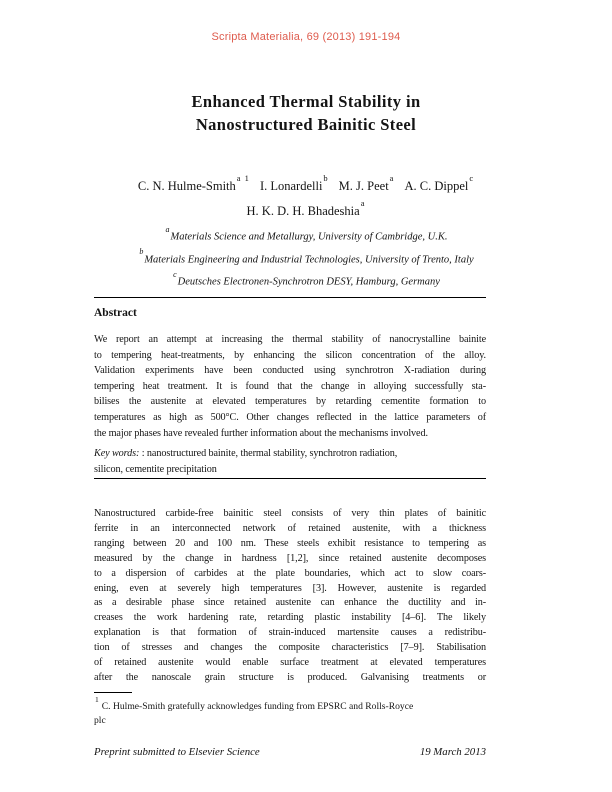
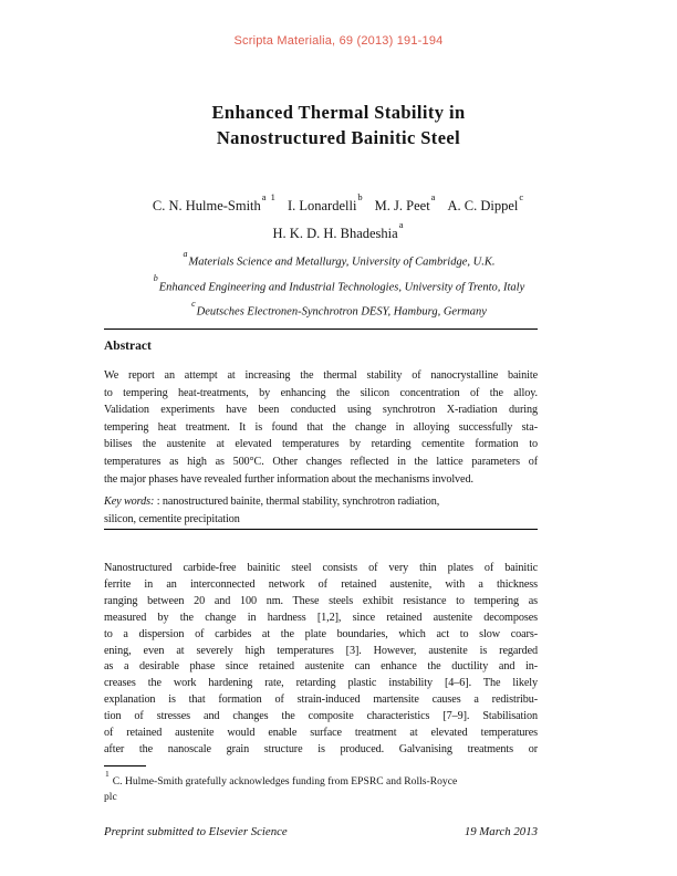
  Scripta Materialia, 69 (2013) 191-194
  Enhanced Thermal Stability in
  Nanostructured Bainitic Steel
  C. N. Hulme-Smitha 1I. LonardellibM. J. PeetaA. C. Dippelc
  H. K. D. H. Bhadeshiaa
  aMaterials Science and Metallurgy, University of Cambridge, U.K.
- bMaterials Engineering and Industrial Technologies, University of Trento, Italy
+ bEnhanced Engineering and Industrial Technologies, University of Trento, Italy
  cDeutsches Electronen-Synchrotron DESY, Hamburg, Germany
  Abstract
  We report an attempt at increasing the thermal stability of nanocrystalline bainite
  to tempering heat-treatments, by enhancing the silicon concentration of the alloy.
  Validation experiments have been conducted using synchrotron X-radiation during
  tempering heat treatment. It is found that the change in alloying successfully sta-
  bilises the austenite at elevated temperatures by retarding cementite formation to
  temperatures as high as 500°C. Other changes reflected in the lattice parameters of
  the major phases have revealed further information about the mechanisms involved.
  Key words: : nanostructured bainite, thermal stability, synchrotron radiation,
  silicon, cementite precipitation
  Nanostructured carbide-free bainitic steel consists of very thin plates of bainitic
  ferrite in an interconnected network of retained austenite, with a thickness
  ranging between 20 and 100 nm. These steels exhibit resistance to tempering as
  measured by the change in hardness [1,2], since retained austenite decomposes
  to a dispersion of carbides at the plate boundaries, which act to slow coars-
  ening, even at severely high temperatures [3]. However, austenite is regarded
  as a desirable phase since retained austenite can enhance the ductility and in-
  creases the work hardening rate, retarding plastic instability [4–6]. The likely
  explanation is that formation of strain-induced martensite causes a redistribu-
  tion of stresses and changes the composite characteristics [7–9]. Stabilisation
  of retained austenite would enable surface treatment at elevated temperatures
  after the nanoscale grain structure is produced. Galvanising treatments or
  1C. Hulme-Smith gratefully acknowledges funding from EPSRC and Rolls-Royce
  plc
  Preprint submitted to Elsevier Science
  19 March 2013
